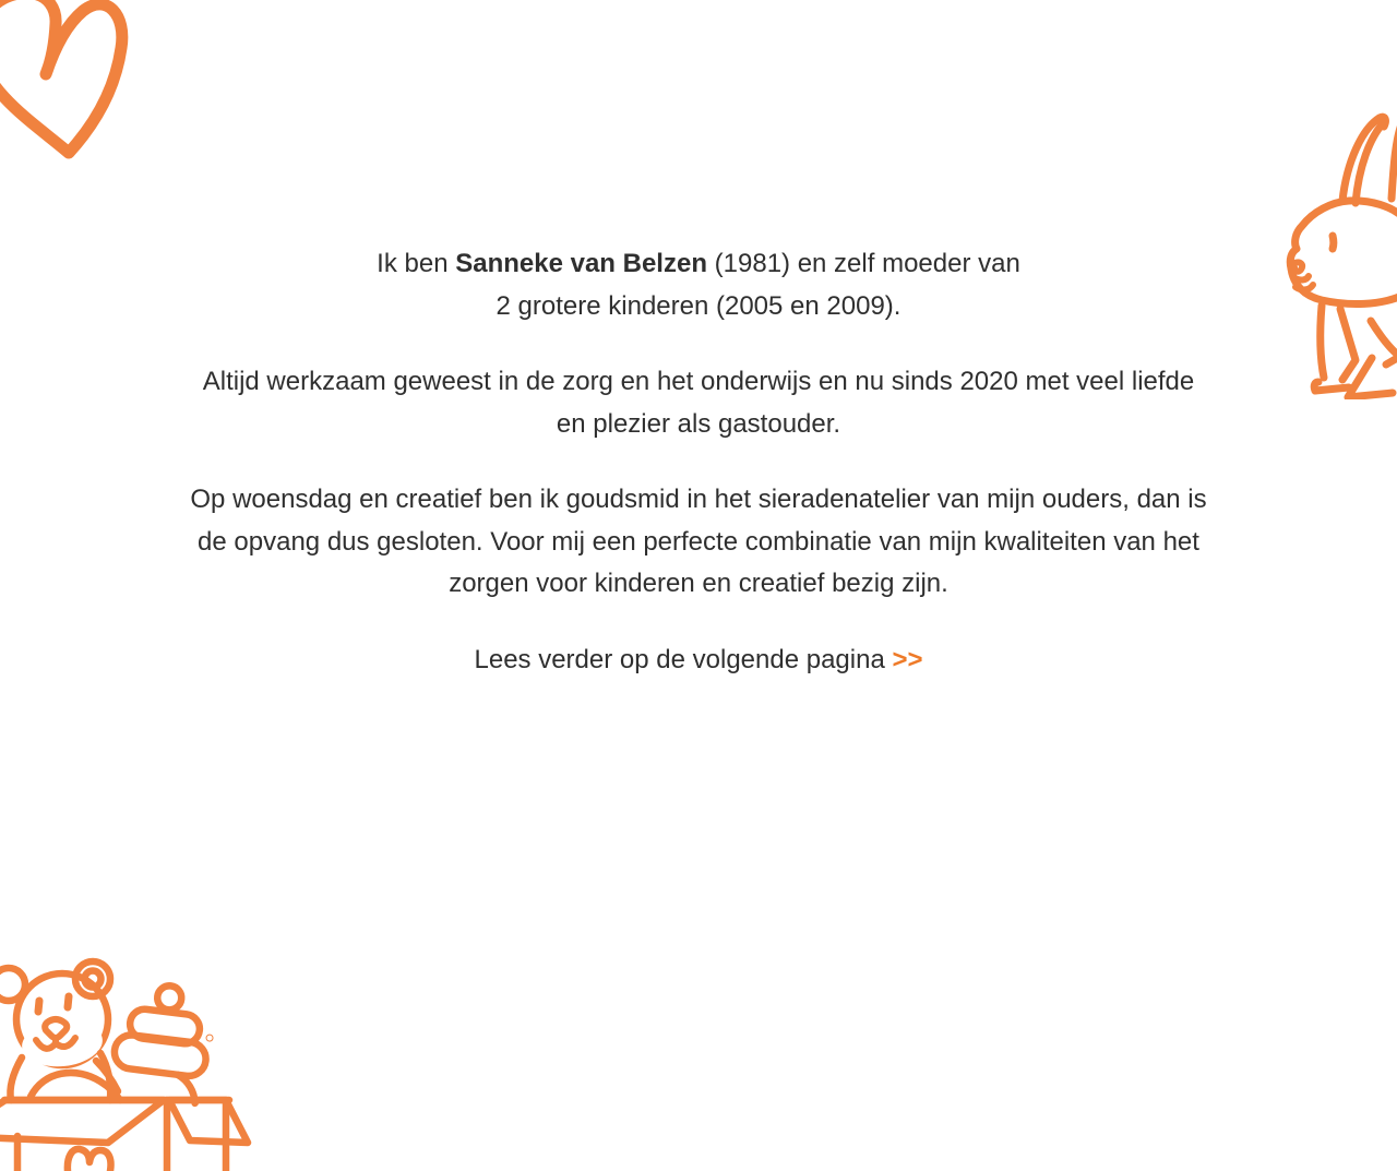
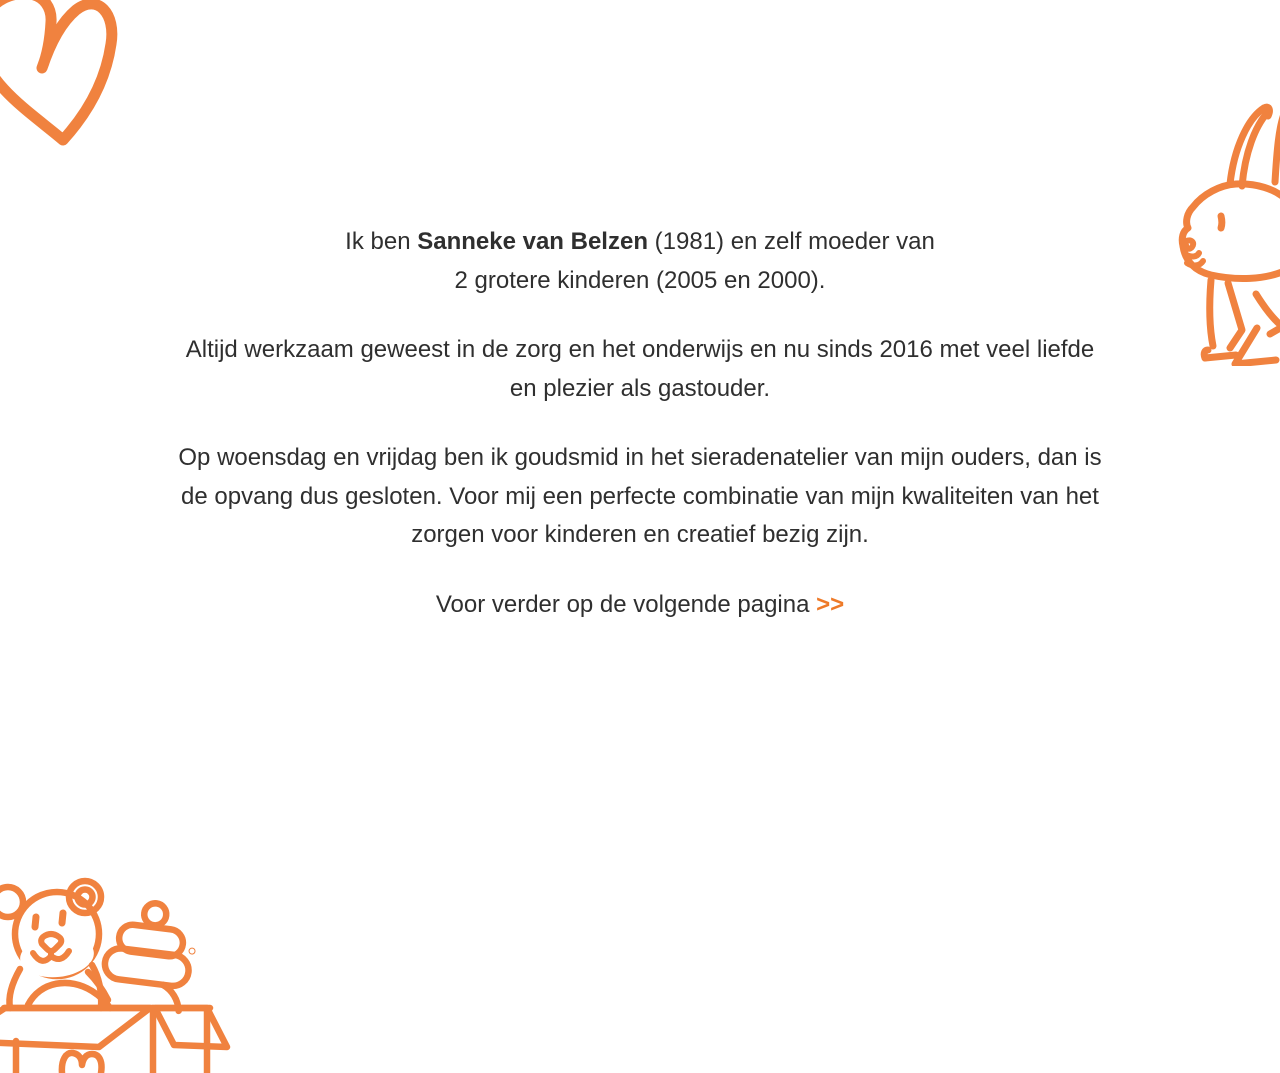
  Ik ben Sanneke van Belzen (1981) en zelf moeder van
- 2 grotere kinderen (2005 en 2009).
+ 2 grotere kinderen (2005 en 2000).
- Altijd werkzaam geweest in de zorg en het onderwijs en nu sinds 2020 met veel liefde
+ Altijd werkzaam geweest in de zorg en het onderwijs en nu sinds 2016 met veel liefde
  en plezier als gastouder.
- Op woensdag en creatief ben ik goudsmid in het sieradenatelier van mijn ouders, dan is
+ Op woensdag en vrijdag ben ik goudsmid in het sieradenatelier van mijn ouders, dan is
  de opvang dus gesloten. Voor mij een perfecte combinatie van mijn kwaliteiten van het
  zorgen voor kinderen en creatief bezig zijn.
- Lees verder op de volgende pagina >>
+ Voor verder op de volgende pagina >>
